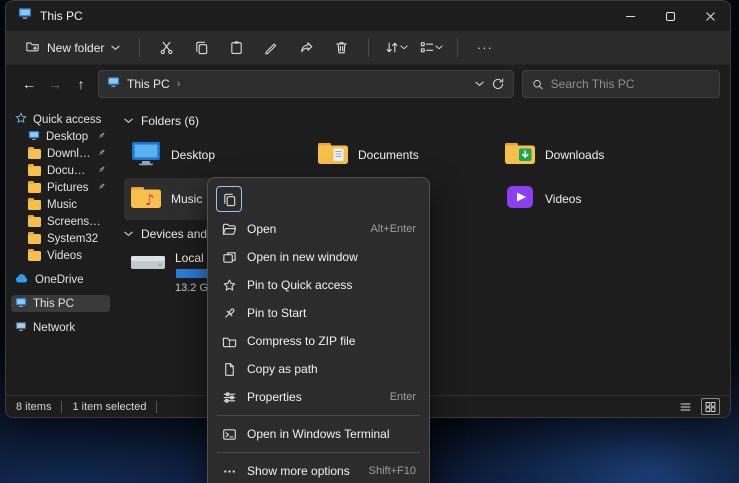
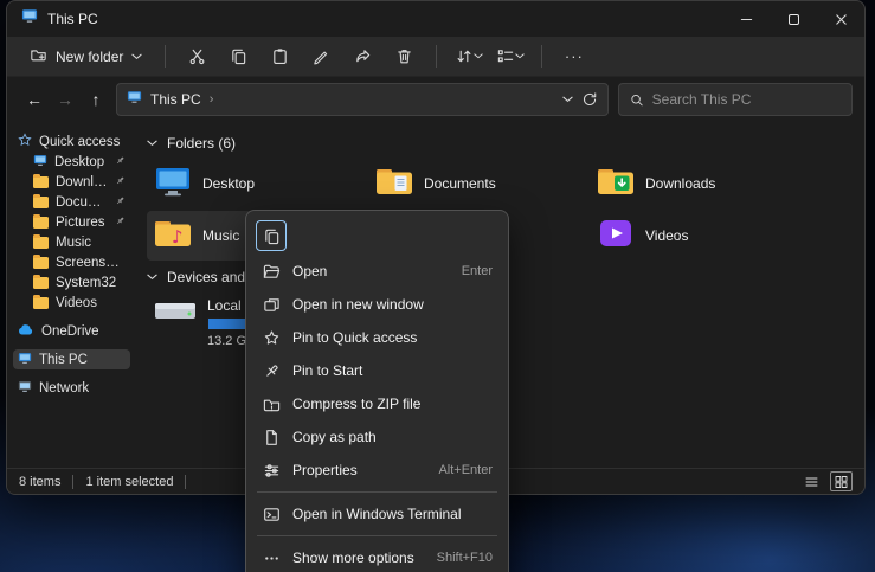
  This PC
  New folder
  ···
  ←
  →
  ↑
  This PC
  ›
  Search This PC
  Quick access
  Desktop
  Downloa
  Pictures
  Music
  Screenshot
  System32
  Videos
  OneDrive
  This PC
  Network
  Folders (6)
  Desktop
  Documents
  Downloads
  ♪
  Music
  Videos
  8 items
  1 item selected
  Open
- Alt+Enter
+ Enter
  Open in new window
  Pin to Quick access
  Pin to Start
  Compress to ZIP file
  Copy as path
  Properties
- Enter
+ Alt+Enter
  Open in Windows Terminal
  Show more options
  Shift+F10
